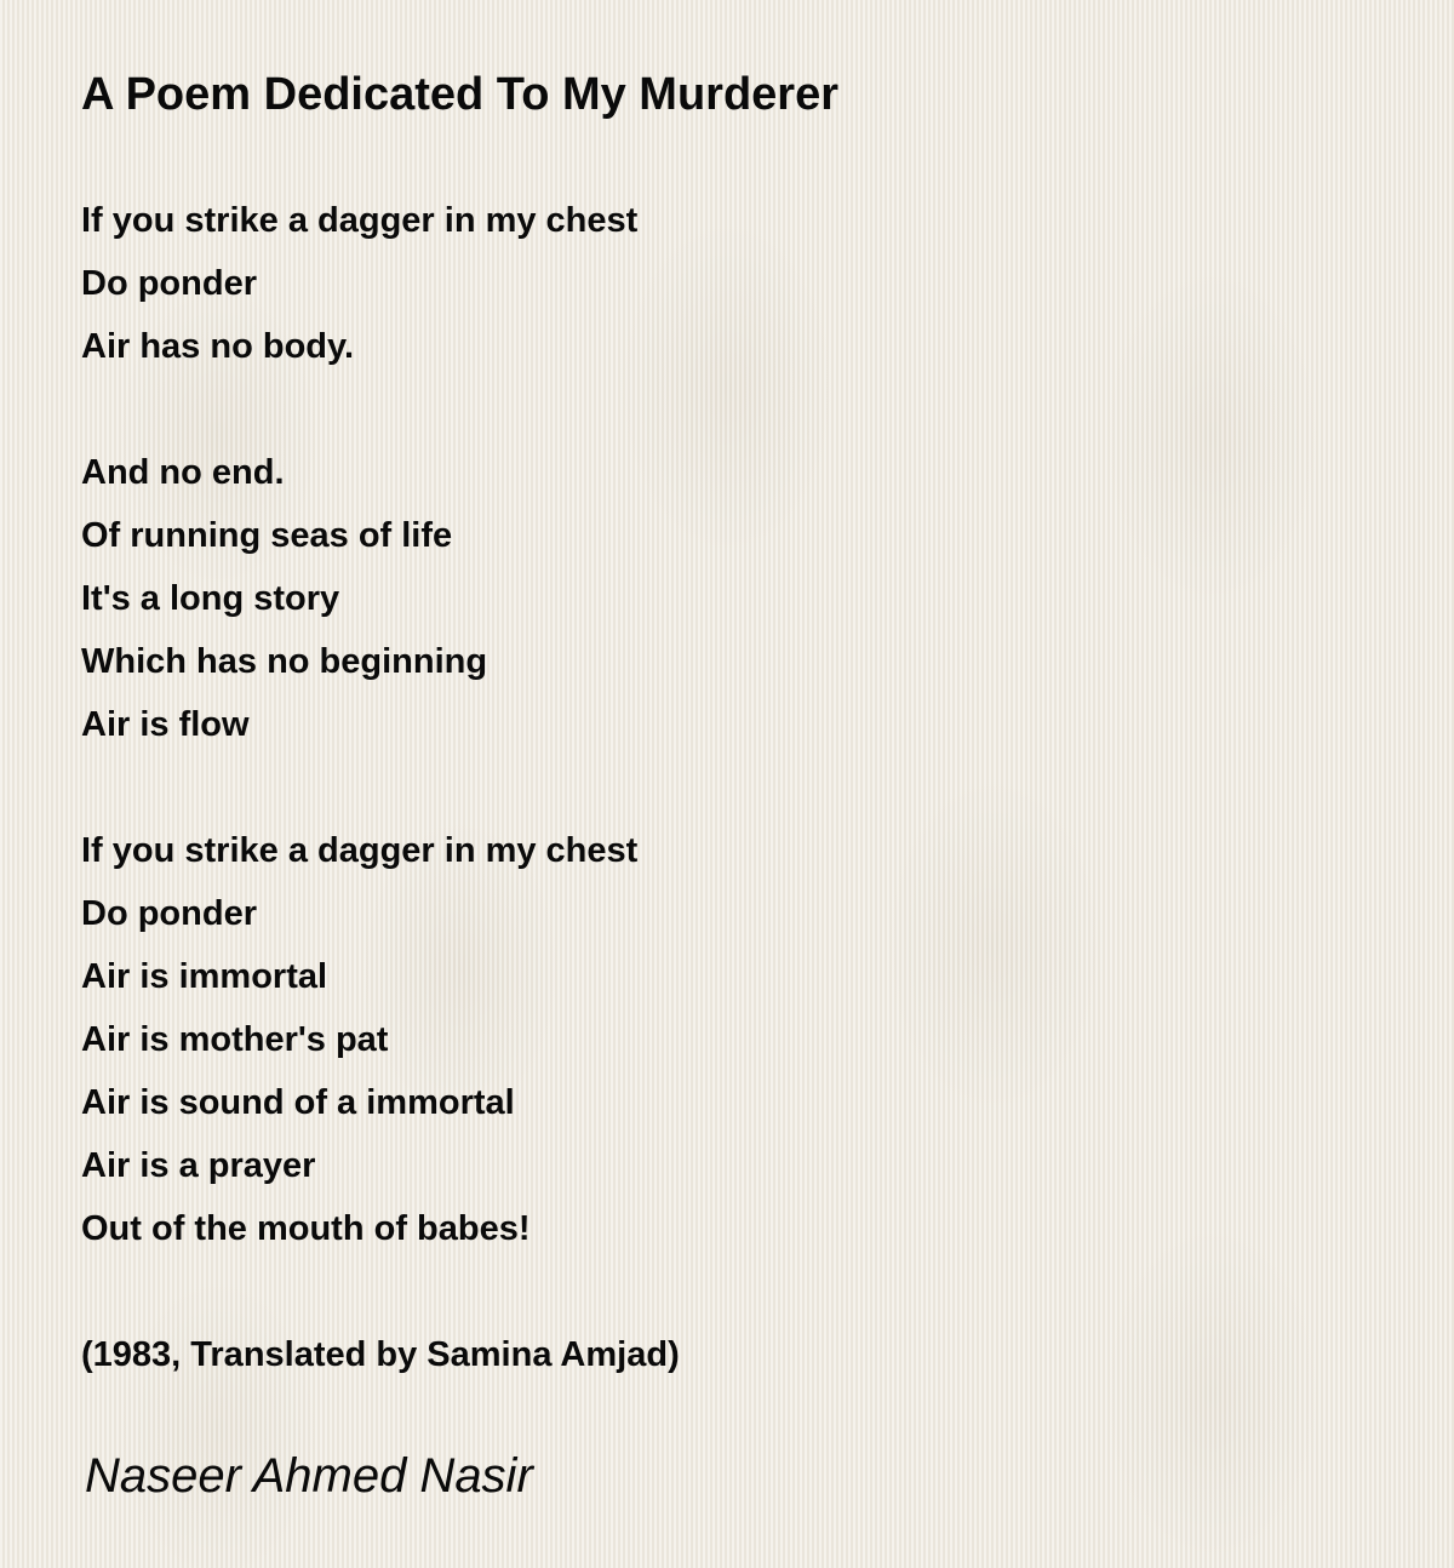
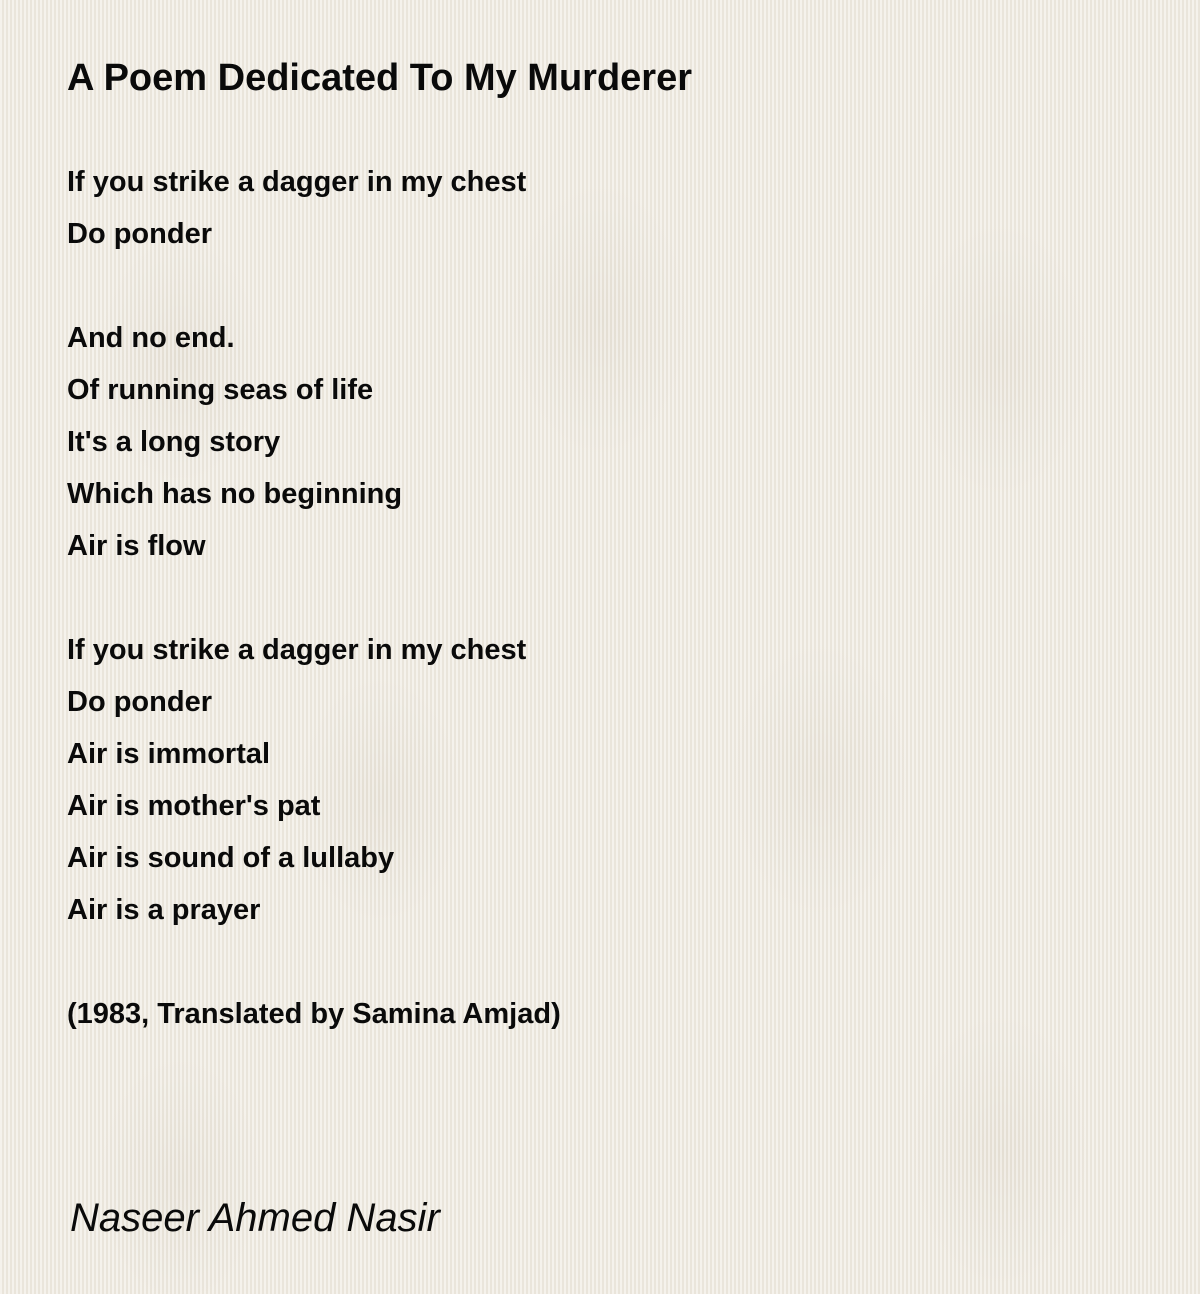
  A Poem Dedicated To My Murderer
  If you strike a dagger in my chest
  Do ponder
- Air has no body.
  And no end.
  Of running seas of life
  It's a long story
  Which has no beginning
  Air is flow
  If you strike a dagger in my chest
  Do ponder
  Air is immortal
  Air is mother's pat
- Air is sound of a immortal
+ Air is sound of a lullaby
  Air is a prayer
- Out of the mouth of babes!
  (1983, Translated by Samina Amjad)
  Naseer Ahmed Nasir
